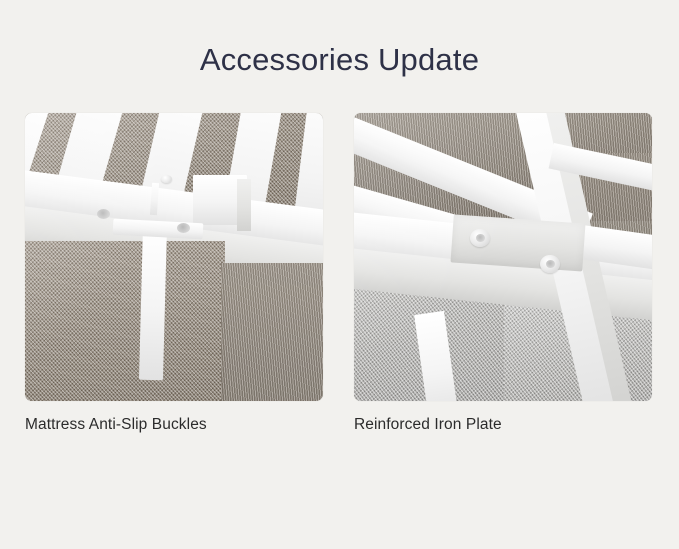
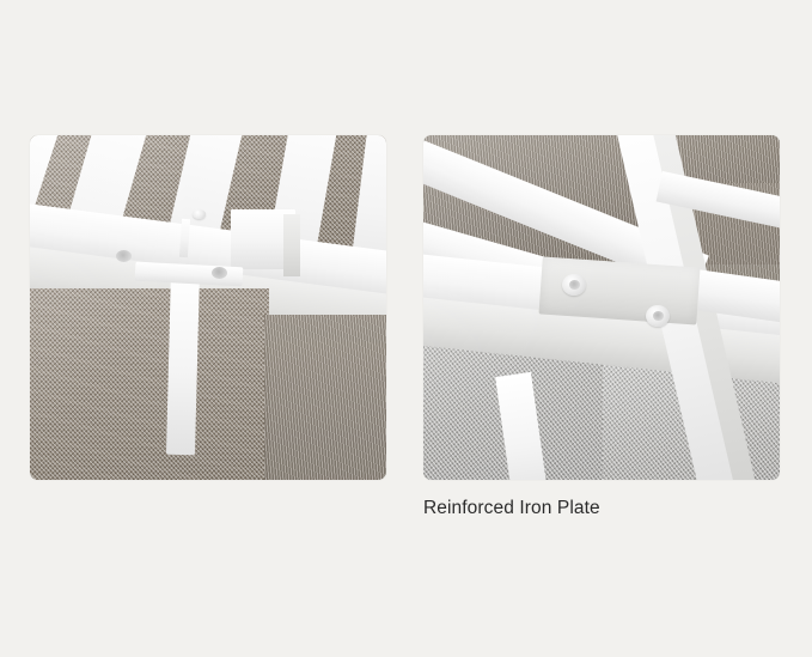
- Accessories Update
- Mattress Anti-Slip Buckles
  Reinforced Iron Plate
